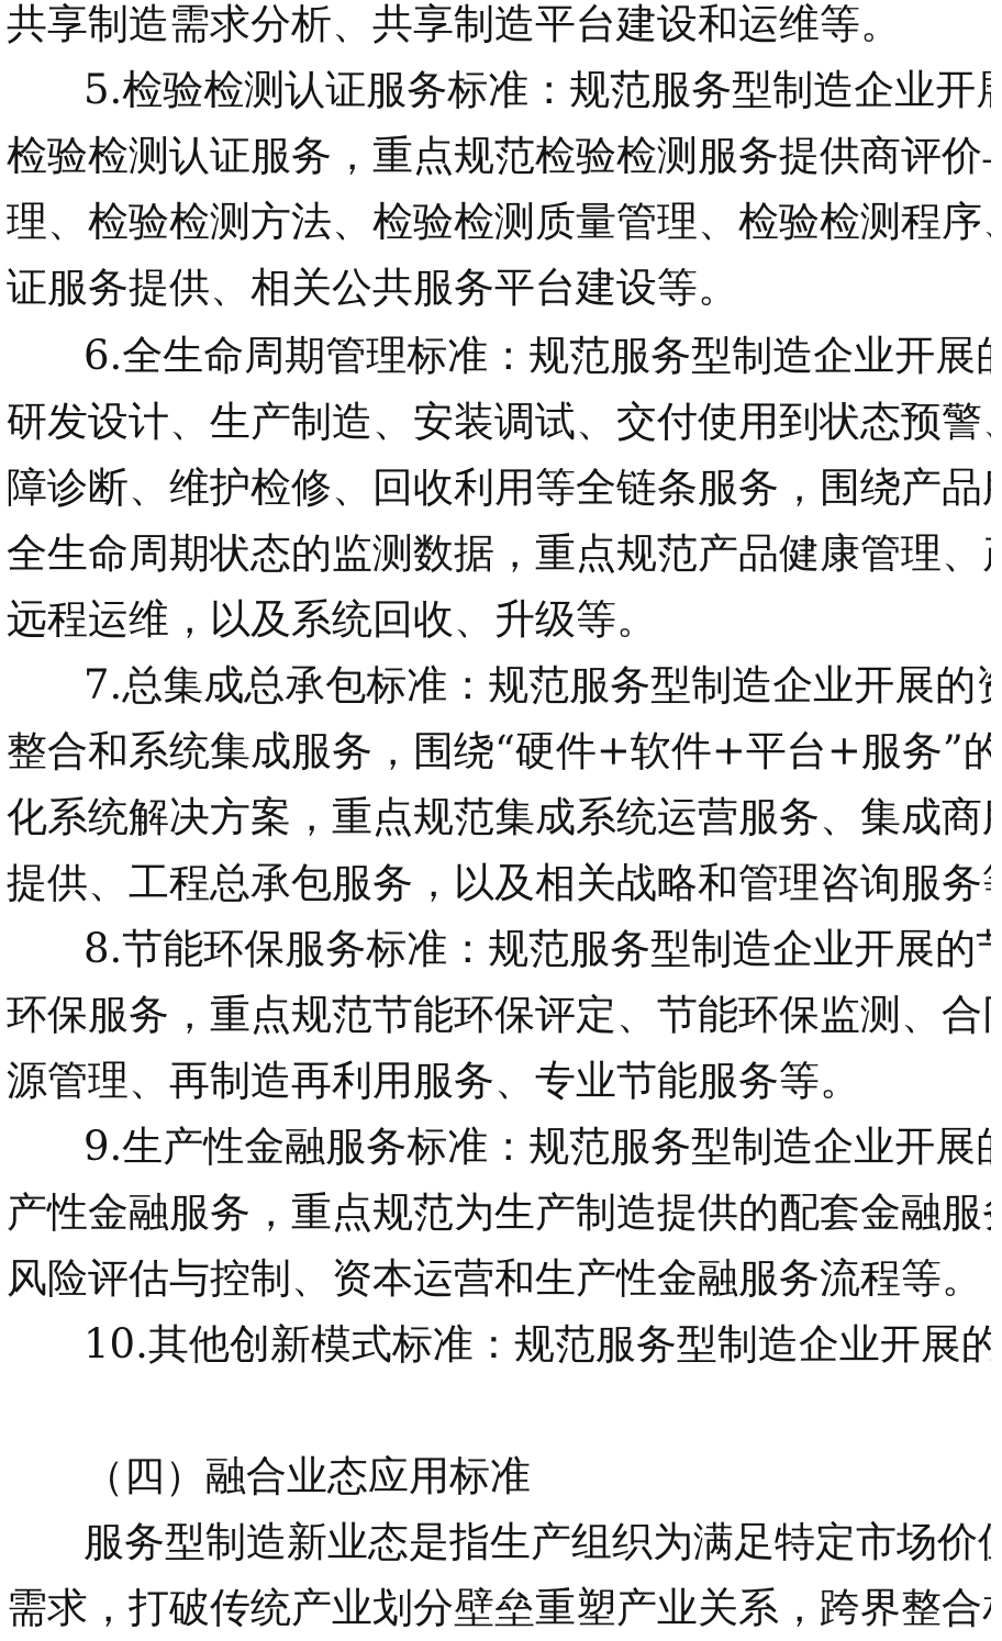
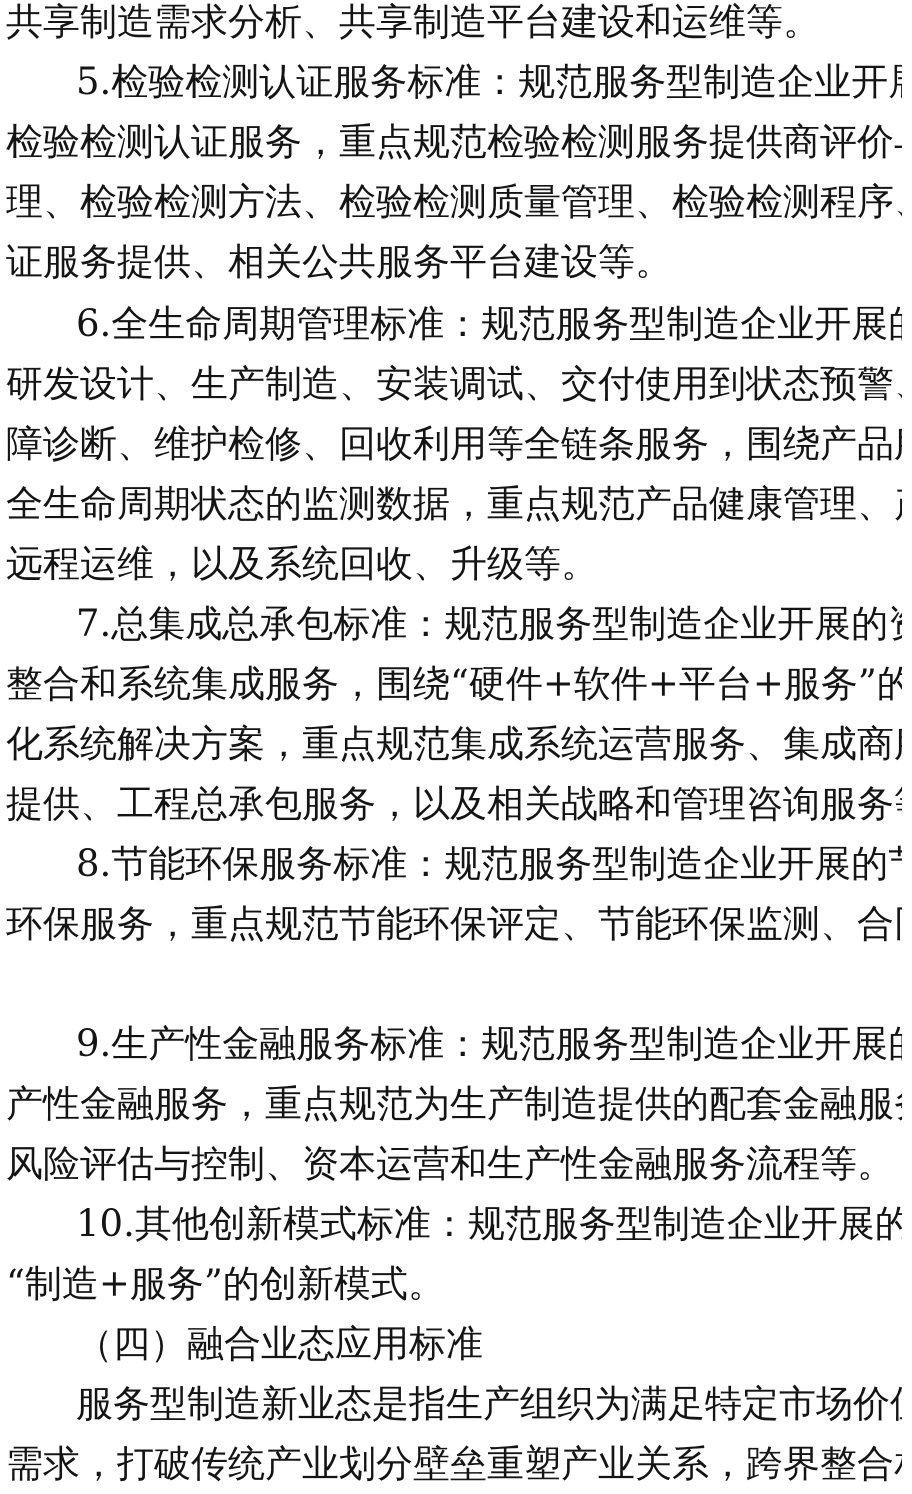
  共享制造需求分析、共享制造平台建设和运维等。
  5.检验检测认证服务标准：规范服务型制造企业开
  检验检测认证服务，重点规范检验检测服务提供商评价
  理、检验检测方法、检验检测质量管理、检验检测程序
  证服务提供、相关公共服务平台建设等。
  6.全生命周期管理标准：规范服务型制造企业开展
  研发设计、生产制造、安装调试、交付使用到状态预警
  障诊断、维护检修、回收利用等全链条服务，围绕产品
  全生命周期状态的监测数据，重点规范产品健康管理、
  远程运维，以及系统回收、升级等。
  7.总集成总承包标准：规范服务型制造企业开展的
  整合和系统集成服务，围绕“硬件+软件+平台+服务”的
  化系统解决方案，重点规范集成系统运营服务、集成商
  提供、工程总承包服务，以及相关战略和管理咨询服务
  8.节能环保服务标准：规范服务型制造企业开展的
  环保服务，重点规范节能环保评定、节能环保监测、合
- 源管理、再制造再利用服务、专业节能服务等。
  9.生产性金融服务标准：规范服务型制造企业开展
  产性金融服务，重点规范为生产制造提供的配套金融服
  风险评估与控制、资本运营和生产性金融服务流程等。
  10.其他创新模式标准：规范服务型制造企业开展的
+ “制造+服务”的创新模式。
  （四）融合业态应用标准
  服务型制造新业态是指生产组织为满足特定市场价
  需求，打破传统产业划分壁垒重塑产业关系，跨界整合
